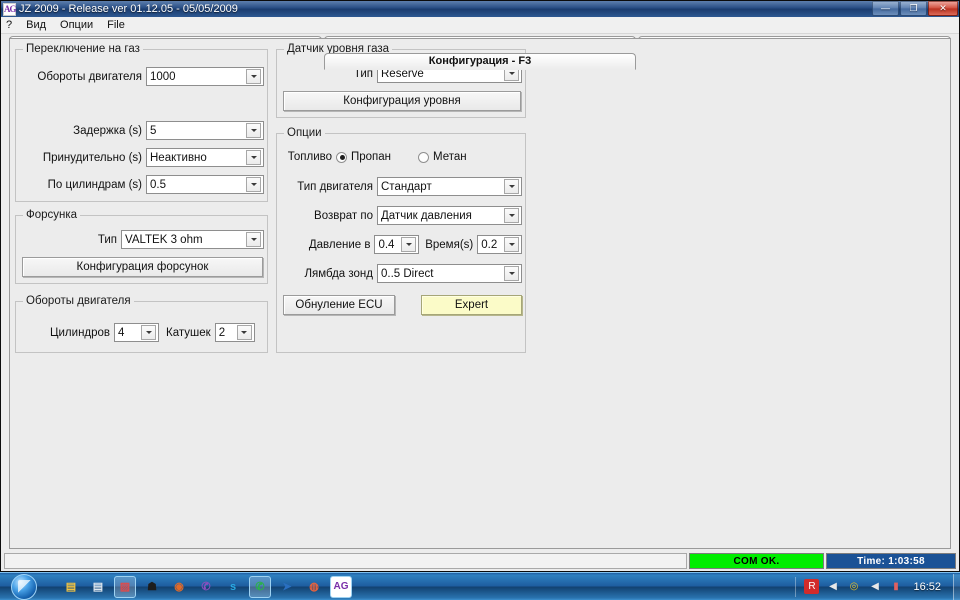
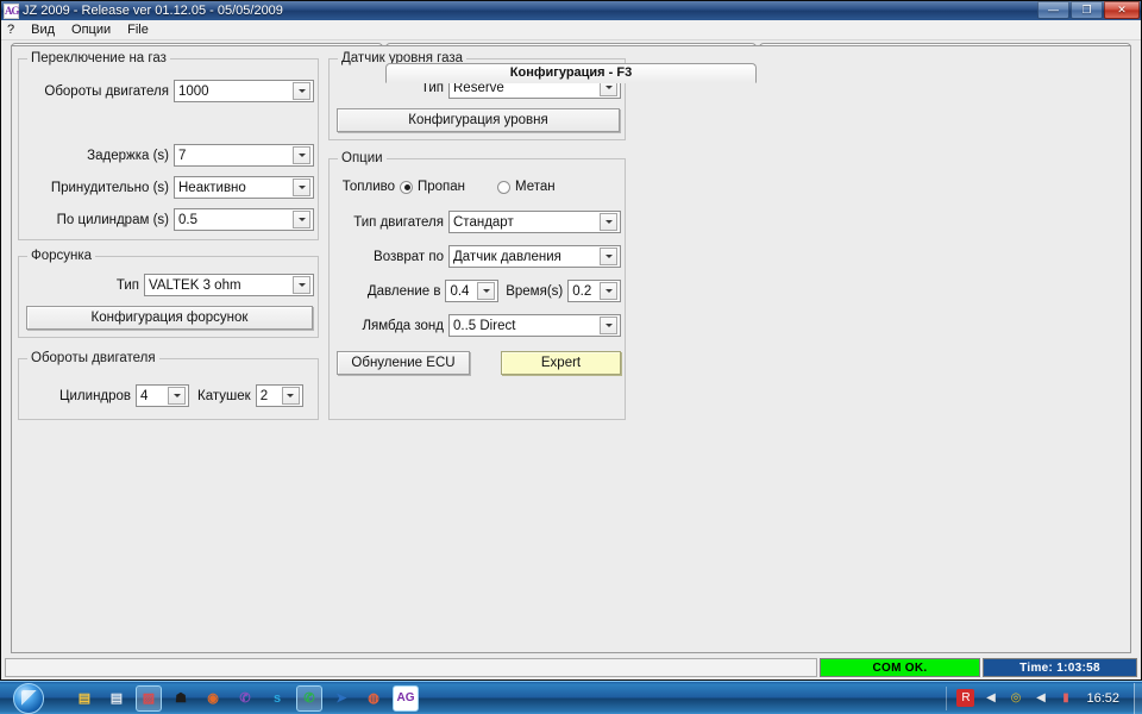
  JZ 2009 - Release ver 01.12.05 - 05/05/2009
  ?
  Вид
  Опции
  File
  Конфигурация - F3
  Переключение на газ
  Обороты двигателя
  1000
  Задержка (s)
- 5
+ 7
  Принудительно (s)
  Неактивно
  По цилиндрам (s)
  0.5
  Форсунка
  Тип
  VALTEK 3 ohm
  Конфигурация форсунок
  Обороты двигателя
  Цилиндров
  4
  Катушек
  2
  Датчик уровня газа
  Тип
  Reserve
  Конфигурация уровня
  Опции
  Топливо
  Пропан
  Метан
  Тип двигателя
  Стандарт
  Возврат по
  Датчик давления
  Давление в
  0.4
  Время(s)
  0.2
  Лямбда зонд
  0..5 Direct
  Обнуление ECU
  Expert
  COM OK.
  Time: 1:03:58
  ▤
  ▤
  ▨
  ☗
  ◉
  ✆
  s
  ✆
  ➤
  ◍
  AG
  R
  ◀
  ◎
  ◀
  ▮
  16:52
